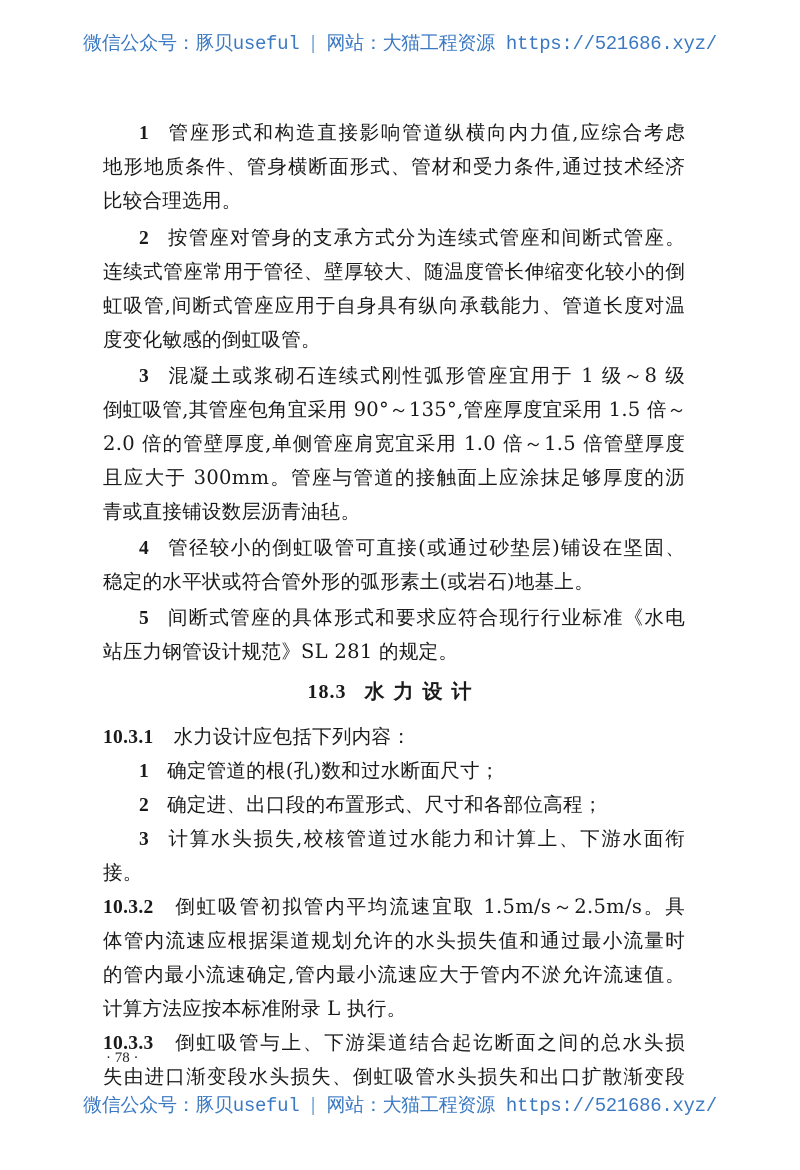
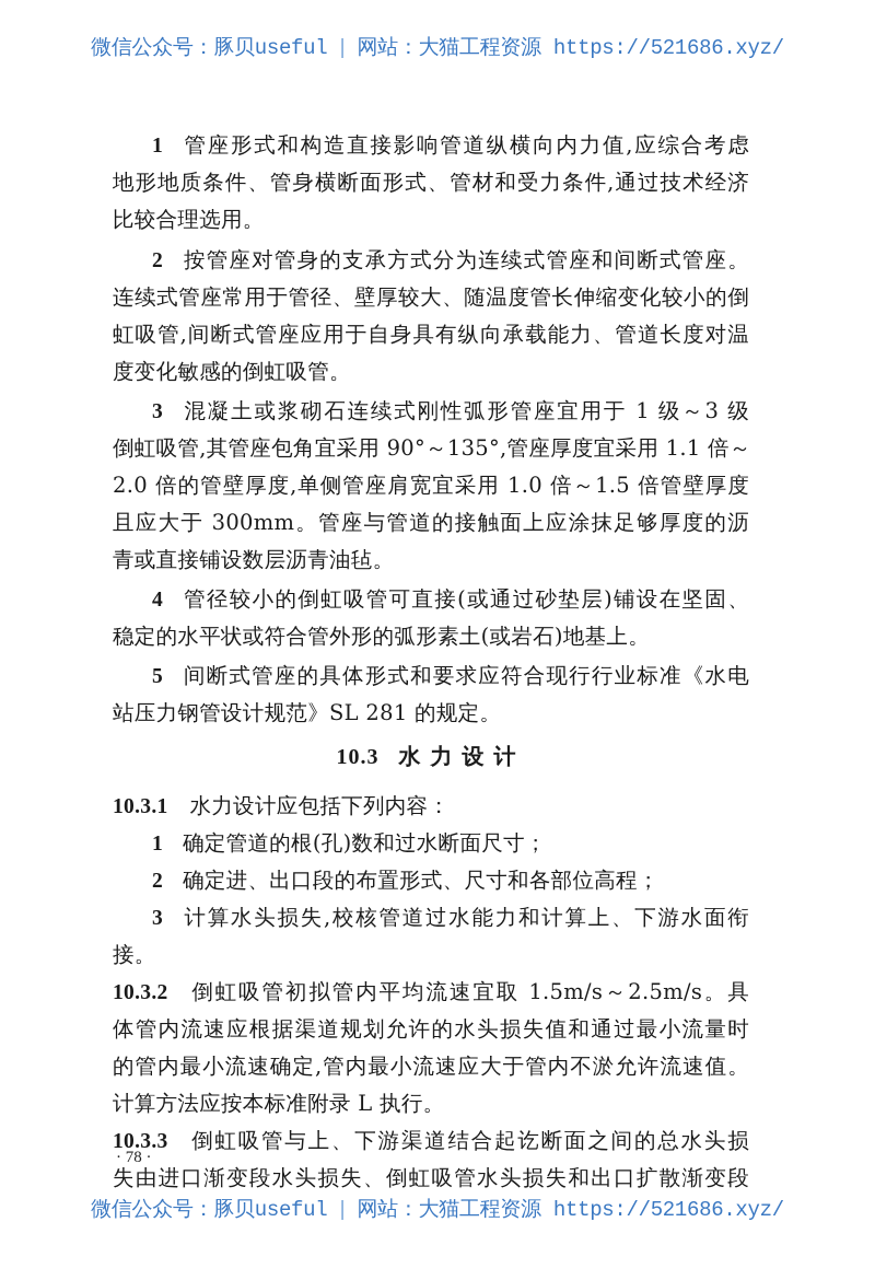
  微信公众号：豚贝useful | 网站：大猫工程资源 https://521686.xyz/
  1 管座形式和构造直接影响管道纵横向内力值,应综合考虑
  地形地质条件、管身横断面形式、管材和受力条件,通过技术经济
  比较合理选用。
  2 按管座对管身的支承方式分为连续式管座和间断式管座。
  连续式管座常用于管径、壁厚较大、随温度管长伸缩变化较小的倒
  虹吸管,间断式管座应用于自身具有纵向承载能力、管道长度对温
  度变化敏感的倒虹吸管。
- 3 混凝土或浆砌石连续式刚性弧形管座宜用于 1 级～8 级
+ 3 混凝土或浆砌石连续式刚性弧形管座宜用于 1 级～3 级
- 倒虹吸管,其管座包角宜采用 90°～135°,管座厚度宜采用 1.5 倍～
+ 倒虹吸管,其管座包角宜采用 90°～135°,管座厚度宜采用 1.1 倍～
  2.0 倍的管壁厚度,单侧管座肩宽宜采用 1.0 倍～1.5 倍管壁厚度
  且应大于 300mm。管座与管道的接触面上应涂抹足够厚度的沥
  青或直接铺设数层沥青油毡。
  4 管径较小的倒虹吸管可直接(或通过砂垫层)铺设在坚固、
  稳定的水平状或符合管外形的弧形素土(或岩石)地基上。
  5 间断式管座的具体形式和要求应符合现行行业标准《水电
  站压力钢管设计规范》SL 281 的规定。
- 18.3 水力设计
+ 10.3 水力设计
  10.3.1 水力设计应包括下列内容：
  1 确定管道的根(孔)数和过水断面尺寸；
  2 确定进、出口段的布置形式、尺寸和各部位高程；
  3 计算水头损失,校核管道过水能力和计算上、下游水面衔
  接。
  10.3.2 倒虹吸管初拟管内平均流速宜取 1.5m/s～2.5m/s。具
  体管内流速应根据渠道规划允许的水头损失值和通过最小流量时
  的管内最小流速确定,管内最小流速应大于管内不淤允许流速值。
  计算方法应按本标准附录 L 执行。
  10.3.3 倒虹吸管与上、下游渠道结合起讫断面之间的总水头损
  失由进口渐变段水头损失、倒虹吸管水头损失和出口扩散渐变段
  · 78 ·
  微信公众号：豚贝useful | 网站：大猫工程资源 https://521686.xyz/
